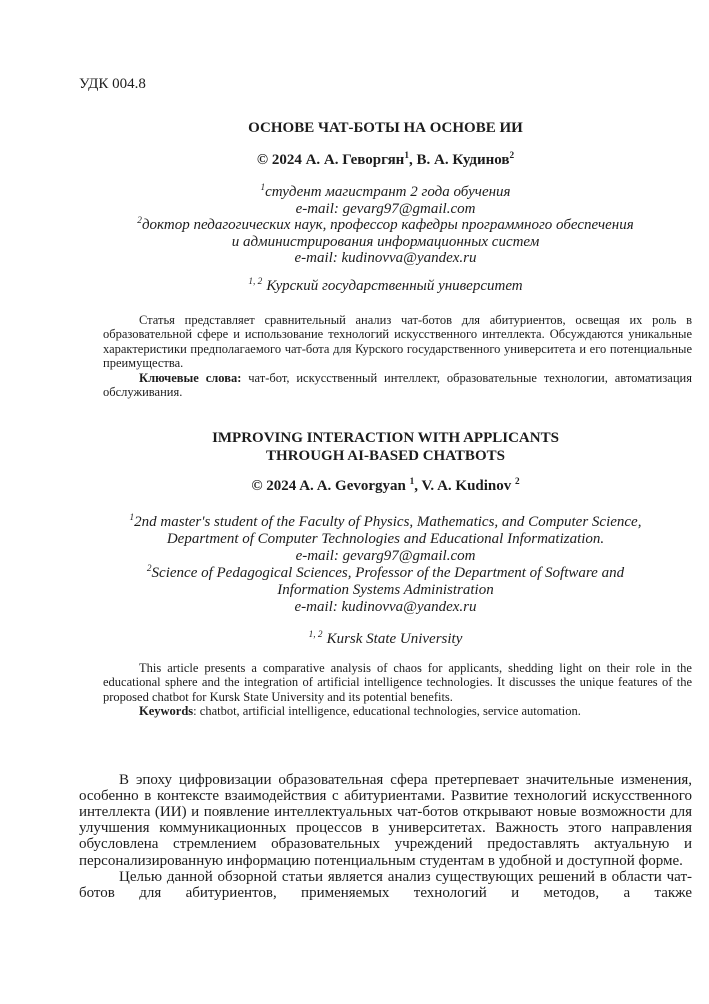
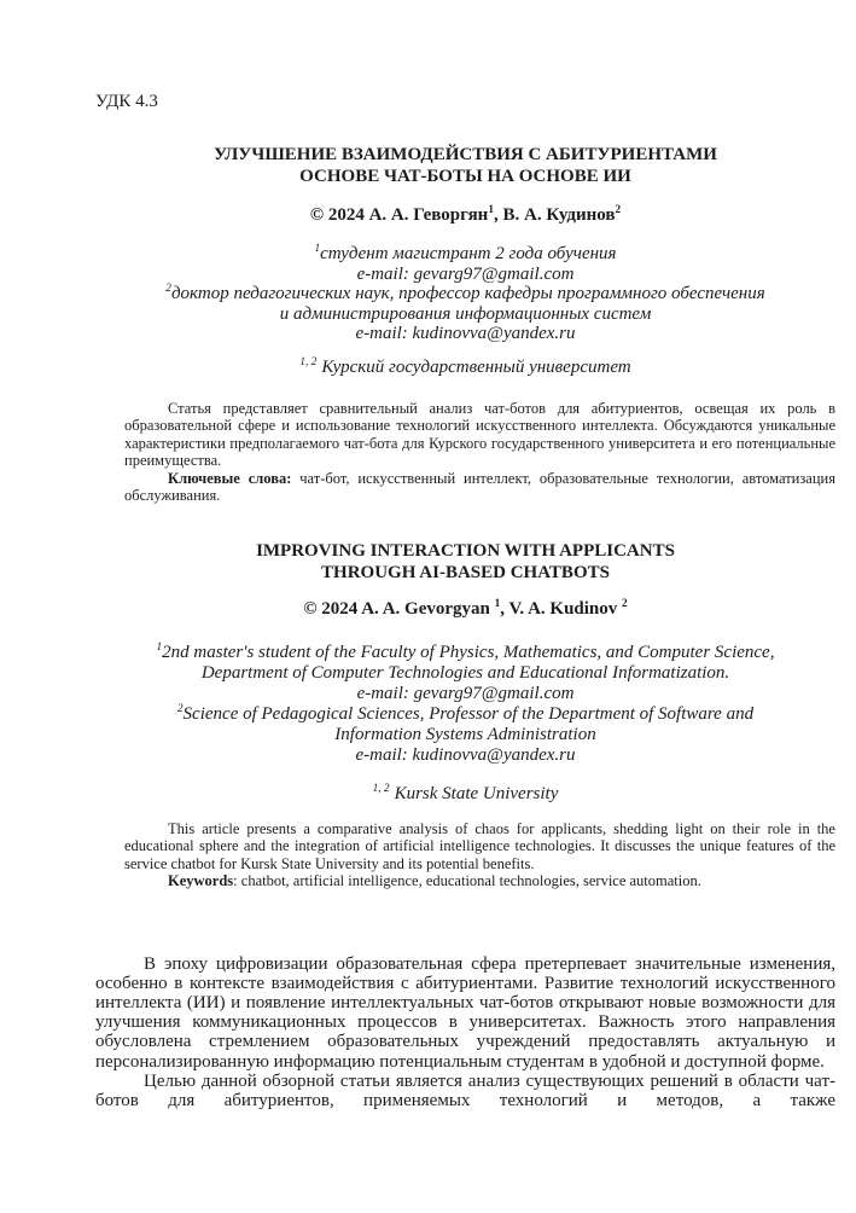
- УДК 004.8
+ УДК 4.3
+ УЛУЧШЕНИЕ ВЗАИМОДЕЙСТВИЯ С АБИТУРИЕНТАМИ
  ОСНОВЕ ЧАТ-БОТЫ НА ОСНОВЕ ИИ
  © 2024 А. А. Геворгян1, В. А. Кудинов2
  1студент магистрант 2 года обучения
  e-mail: gevarg97@gmail.com
  2доктор педагогических наук, профессор кафедры программного обеспечения
  и администрирования информационных систем
  e-mail: kudinovva@yandex.ru
  1, 2 Курский государственный университет
  Статья представляет сравнительный анализ чат-ботов для абитуриентов, освещая их роль в образовательной сфере и использование технологий искусственного интеллекта. Обсуждаются уникальные характеристики предполагаемого чат-бота для Курского государственного университета и его потенциальные преимущества.
  Ключевые слова: чат-бот, искусственный интеллект, образовательные технологии, автоматизация обслуживания.
  IMPROVING INTERACTION WITH APPLICANTS
  THROUGH AI-BASED CHATBOTS
  © 2024 A. A. Gevorgyan 1, V. A. Kudinov 2
  12nd master's student of the Faculty of Physics, Mathematics, and Computer Science,
  Department of Computer Technologies and Educational Informatization.
  e-mail: gevarg97@gmail.com
  2Science of Pedagogical Sciences, Professor of the Department of Software and
  Information Systems Administration
  e-mail: kudinovva@yandex.ru
  1, 2 Kursk State University
- This article presents a comparative analysis of chaos for applicants, shedding light on their role in the educational sphere and the integration of artificial intelligence technologies. It discusses the unique features of the proposed chatbot for Kursk State University and its potential benefits.
+ This article presents a comparative analysis of chaos for applicants, shedding light on their role in the educational sphere and the integration of artificial intelligence technologies. It discusses the unique features of the service chatbot for Kursk State University and its potential benefits.
  Keywords: chatbot, artificial intelligence, educational technologies, service automation.
  В эпоху цифровизации образовательная сфера претерпевает значительные изменения, особенно в контексте взаимодействия с абитуриентами. Развитие технологий искусственного интеллекта (ИИ) и появление интеллектуальных чат-ботов открывают новые возможности для улучшения коммуникационных процессов в университетах. Важность этого направления обусловлена стремлением образовательных учреждений предоставлять актуальную и персонализированную информацию потенциальным студентам в удобной и доступной форме.
  Целью данной обзорной статьи является анализ существующих решений в области чат-ботов для абитуриентов, применяемых технологий и методов, а также
